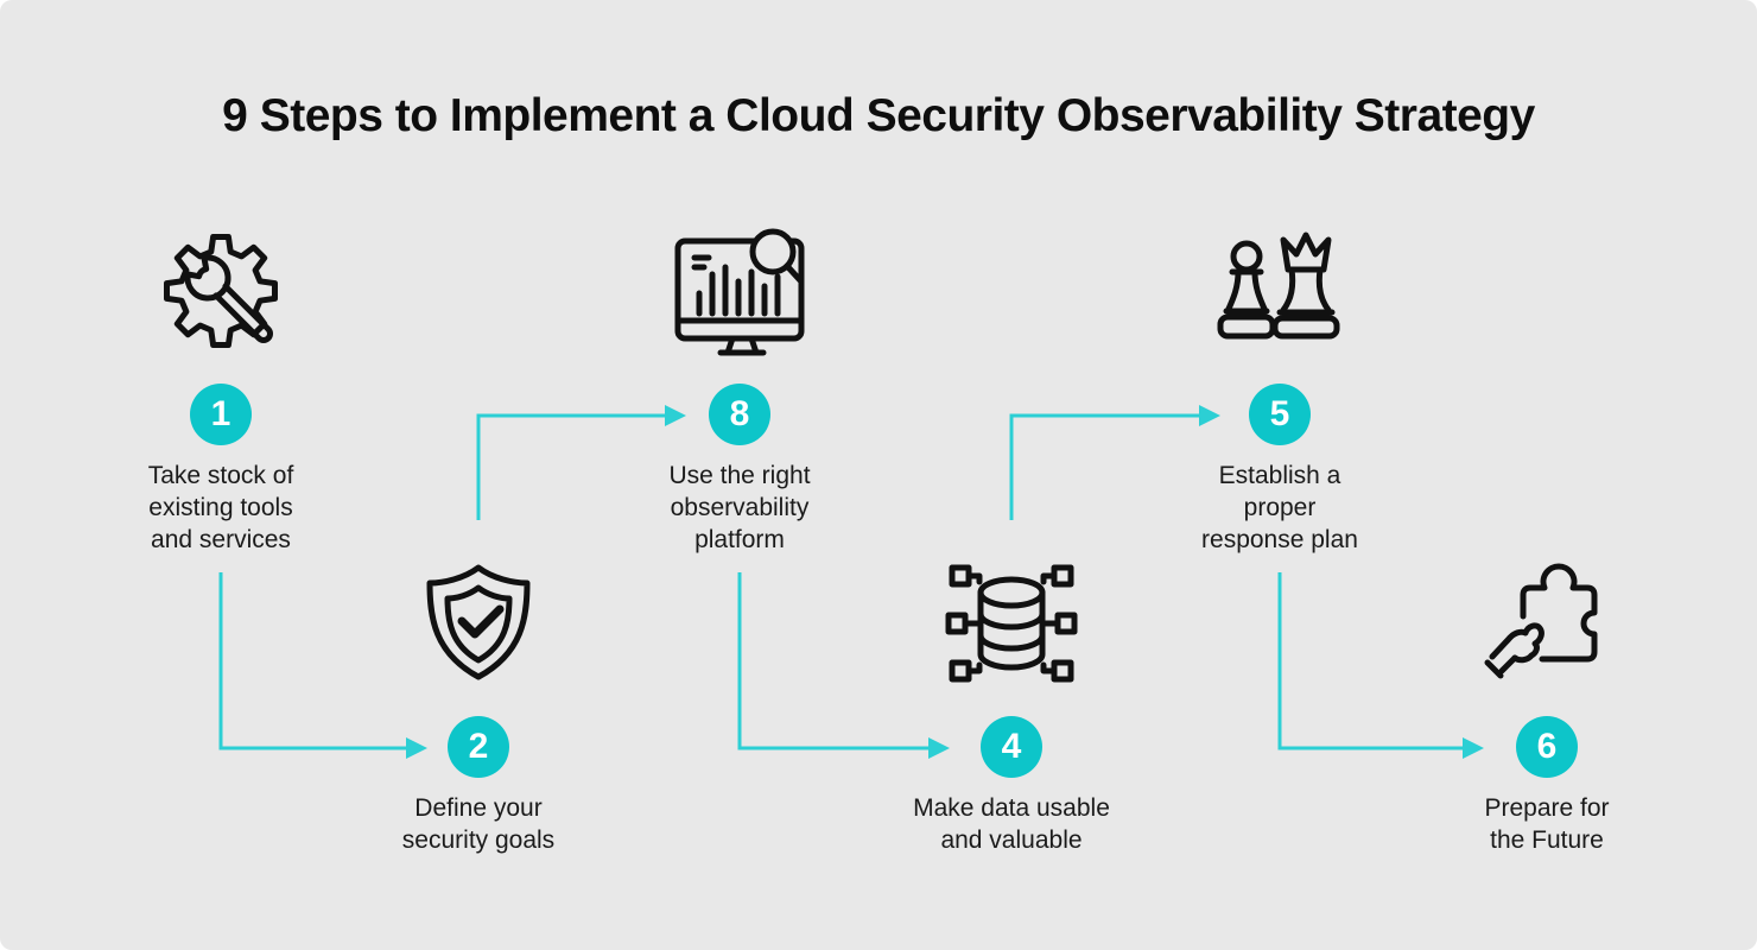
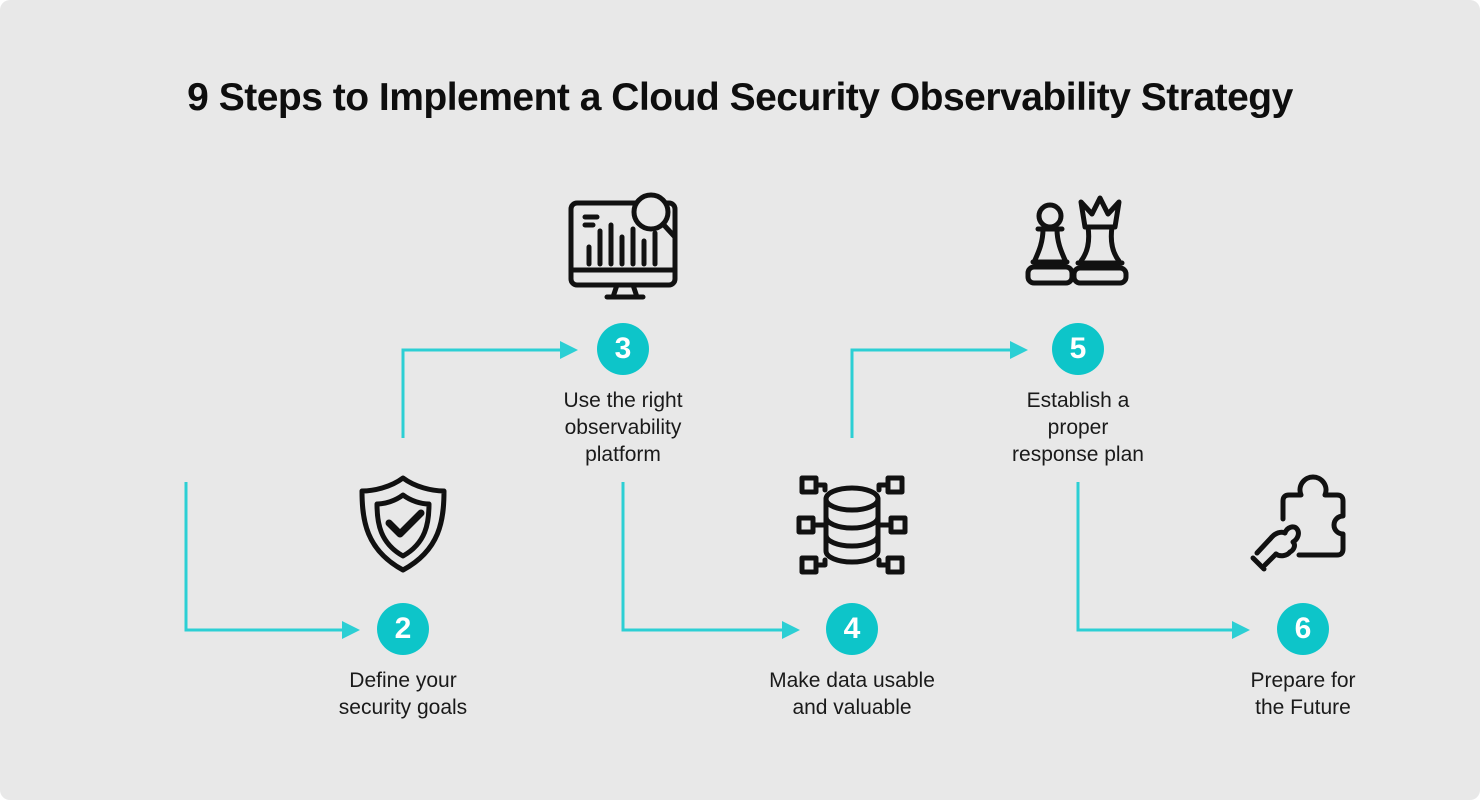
  9 Steps to Implement a Cloud Security Observability Strategy
- 1
- Take stock of
- existing tools
- and services
  2
  Define your
  security goals
- 8
+ 3
  Use the right
  observability
  platform
  4
  Make data usable
  and valuable
  5
  Establish a
  proper
  response plan
  6
  Prepare for
  the Future
